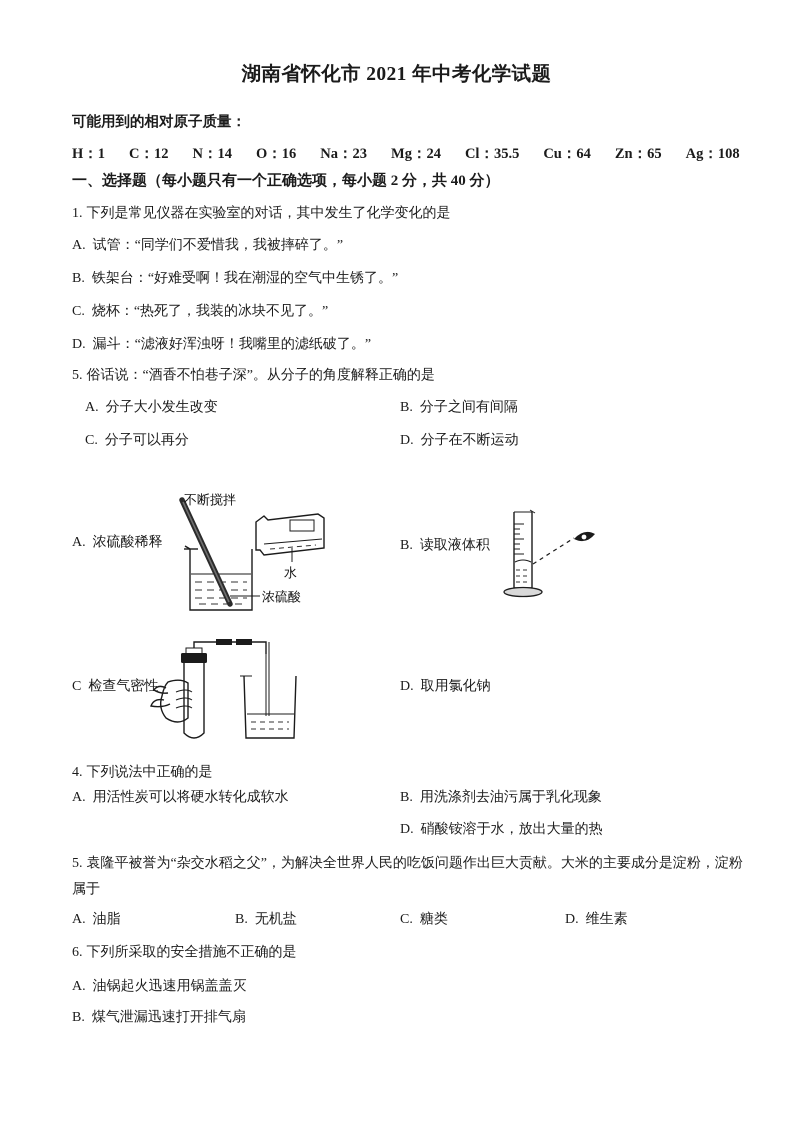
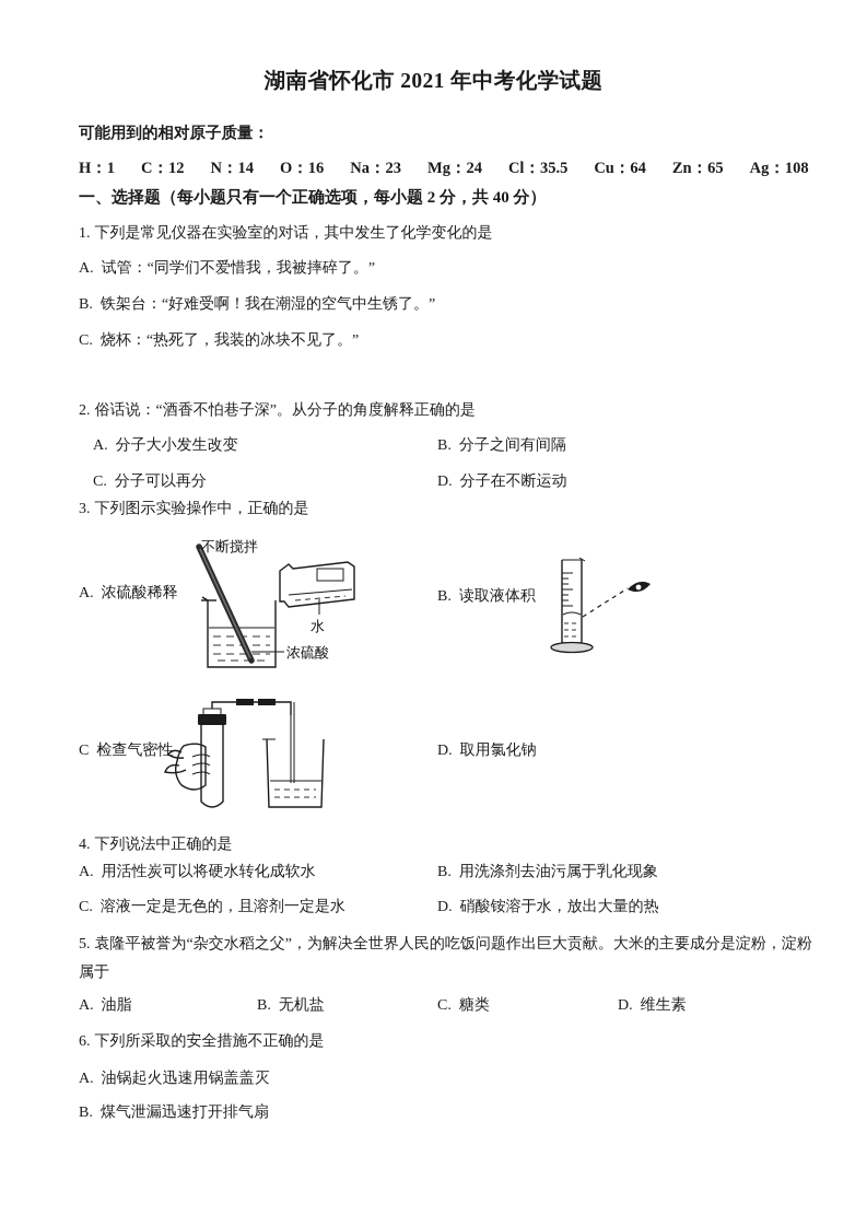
  湖南省怀化市 2021 年中考化学试题
  可能用到的相对原子质量：H：1 C：12 N：14 O：16 Na：23 Mg：24 Cl：35.5 Cu：64 Zn：65 Ag：108
  一、选择题（每小题只有一个正确选项，每小题 2 分，共 40 分）
  1. 下列是常见仪器在实验室的对话，其中发生了化学变化的是
  A. 试管：“同学们不爱惜我，我被摔碎了。”
  B. 铁架台：“好难受啊！我在潮湿的空气中生锈了。”
  C. 烧杯：“热死了，我装的冰块不见了。”
- D. 漏斗：“滤液好浑浊呀！我嘴里的滤纸破了。”
- 5. 俗话说：“酒香不怕巷子深”。从分子的角度解释正确的是
+ 2. 俗话说：“酒香不怕巷子深”。从分子的角度解释正确的是
  A. 分子大小发生改变
  B. 分子之间有间隔
  C. 分子可以再分
  D. 分子在不断运动
+ 3. 下列图示实验操作中，正确的是
  A. 浓硫酸稀释
  水
  浓硫酸
  不断搅拌
  B. 读取液体积
  C 检查气密性
  D. 取用氯化钠
  4. 下列说法中正确的是
  A. 用活性炭可以将硬水转化成软水
  B. 用洗涤剂去油污属于乳化现象
+ C. 溶液一定是无色的，且溶剂一定是水
  D. 硝酸铵溶于水，放出大量的热
  5. 袁隆平被誉为“杂交水稻之父”，为解决全世界人民的吃饭问题作出巨大贡献。大米的主要成分是淀粉，淀粉属于
  A. 油脂
  B. 无机盐
  C. 糖类
  D. 维生素
  6. 下列所采取的安全措施不正确的是
  A. 油锅起火迅速用锅盖盖灭
  B. 煤气泄漏迅速打开排气扇
